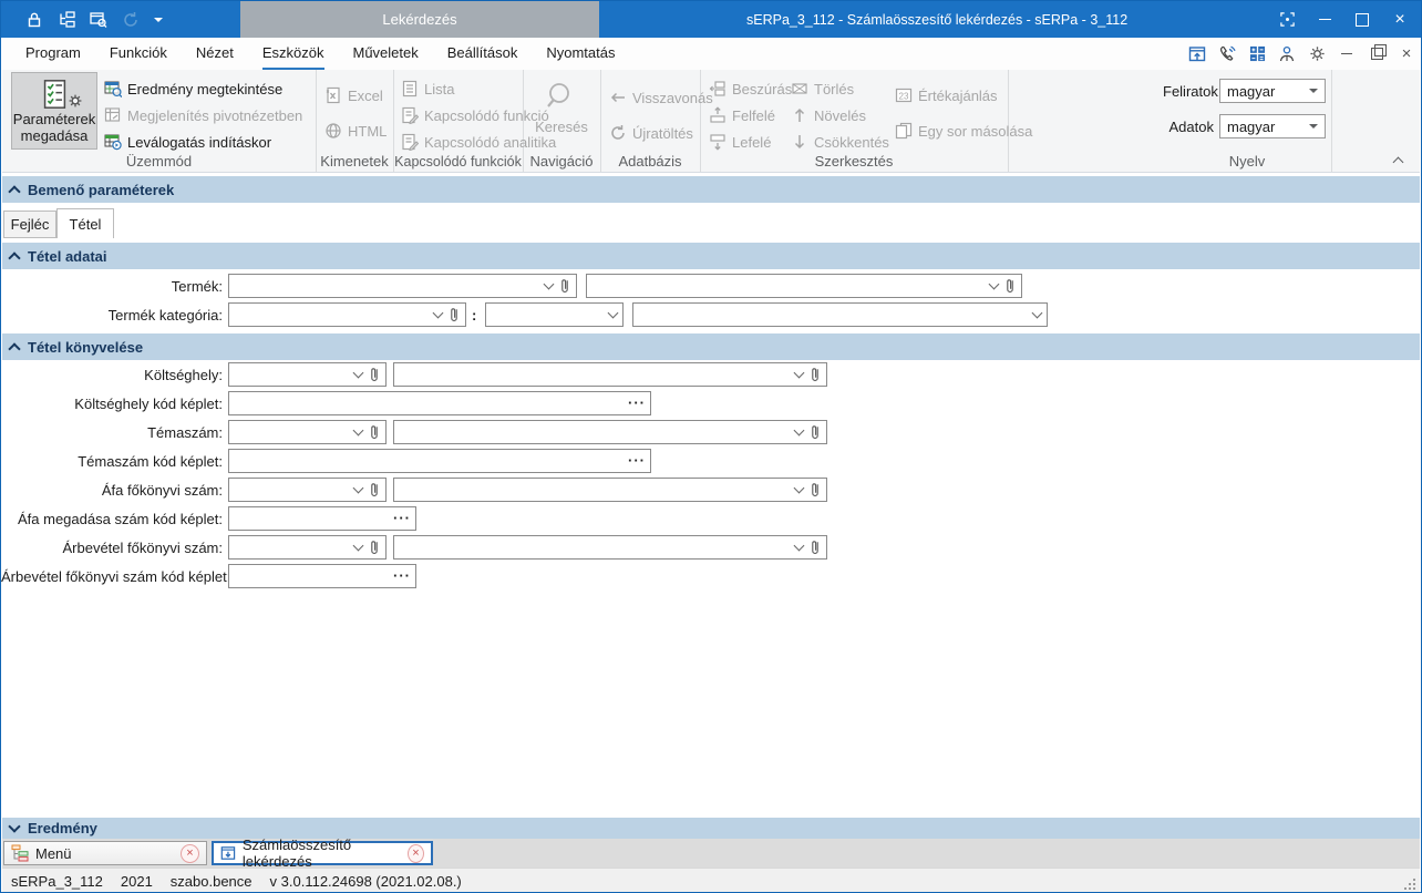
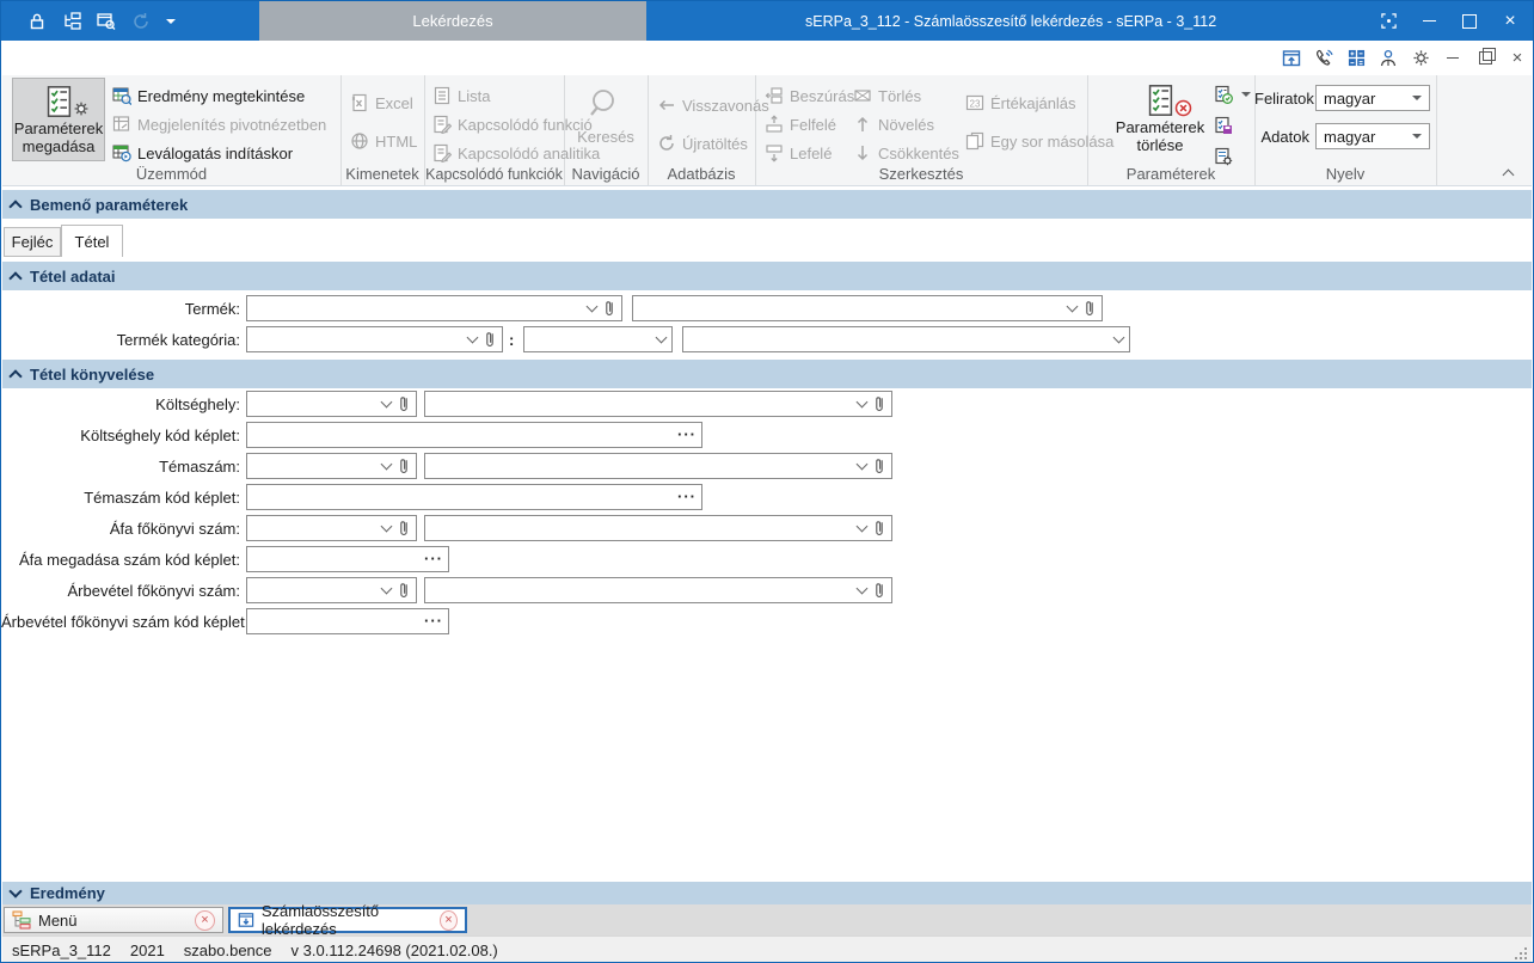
  Lekérdezés
  sERPa_3_112 - Számlaösszesítő lekérdezés - sERPa - 3_112
  ×
- Program
- Funkciók
- Nézet
- Eszközök
- Műveletek
- Beállítások
- Nyomtatás
  ×
  Paraméterek megadása
  Eredmény megtekintése
  Megjelenítés pivotnézetben
  Leválogatás indításkor
  Üzemmód
  Excel
  HTML
  Kimenetek
  Lista
  Kapcsolódó funkció
  Kapcsolódó analitika
  Kapcsolódó funkciók
  Keresés
  Navigáció
  Visszavonás
  Újratöltés
  Adatbázis
  Beszúrás
  Felfelé
  Lefelé
  Törlés
  Növelés
  Csökkentés
  Értékajánlás
  Egy sor másolása
  Szerkesztés
+ Paraméterek törlése
+ Paraméterek
  Feliratok
  magyar
  Adatok
  magyar
  Nyelv
  Bemenő paraméterek
  Fejléc
  Tétel
  Tétel adatai
  Termék:
  Termék kategória:
  :
  Tétel könyvelése
  Költséghely:
  Költséghely kód képlet:
  ···
  Témaszám:
  Témaszám kód képlet:
  ···
  Áfa főkönyvi szám:
  Áfa megadása szám kód képlet:
  ···
  Árbevétel főkönyvi szám:
  Árbevétel főkönyvi szám kód képlet
  ···
  Eredmény
  Menü
  ×
  Számlaösszesítő lekérdezés
  ×
  sERPa_3_112
  2021
  szabo.bence
  v 3.0.112.24698 (2021.02.08.)
